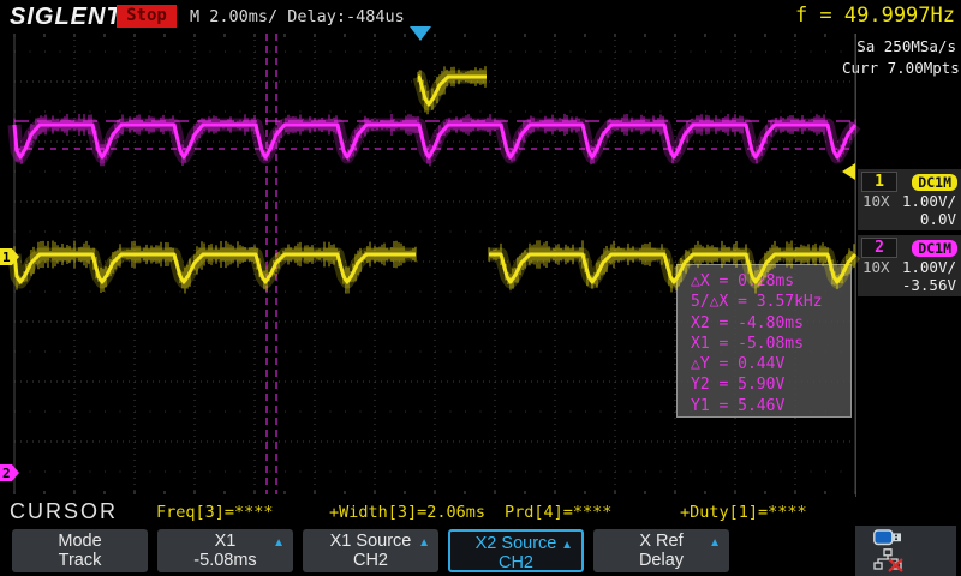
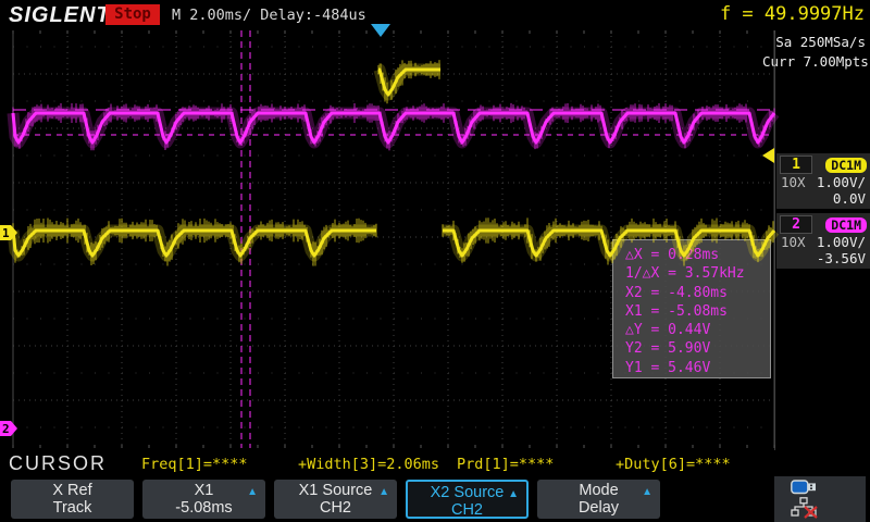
  SIGLENT
  Stop
  M 2.00ms/ Delay:-484us
  f = 49.9997Hz
  △X = 0.28ms
- 5/△X = 3.57kHz
+ 1/△X = 3.57kHz
  X2 = -4.80ms
  X1 = -5.08ms
  △Y = 0.44V
  Y2 = 5.90V
  Y1 = 5.46V
  1
  2
  Sa 250MSa/s
  Crr 7.00Mpts
  1
  DC1M
  10X
  1.00V/
  0.0V
  2
  DC1M
  10X
  1.00V/
  -3.56V
  CURSOR
- Freq[3]=****
+ Freq[1]=****
  +Width[3]=2.06ms
- Prd[4]=****
+ Prd[1]=****
- +Duty[1]=****
+ +Duty[6]=****
- Mode
+ X Ref
  Track
  X1
  ▲
  -5.08ms
  X1 Source
  ▲
  CH2
  X2 Source
  ▲
  CH2
- X Ref
+ Mode
  ▲
  Delay
